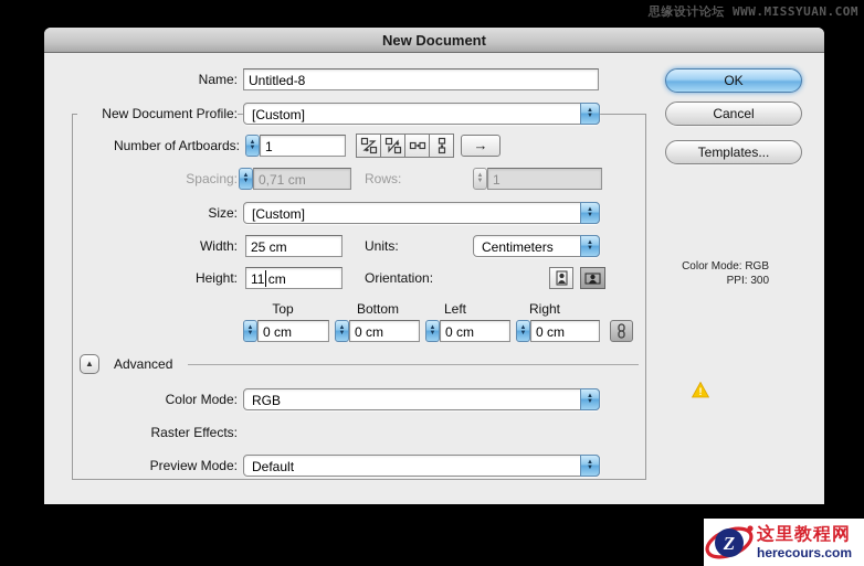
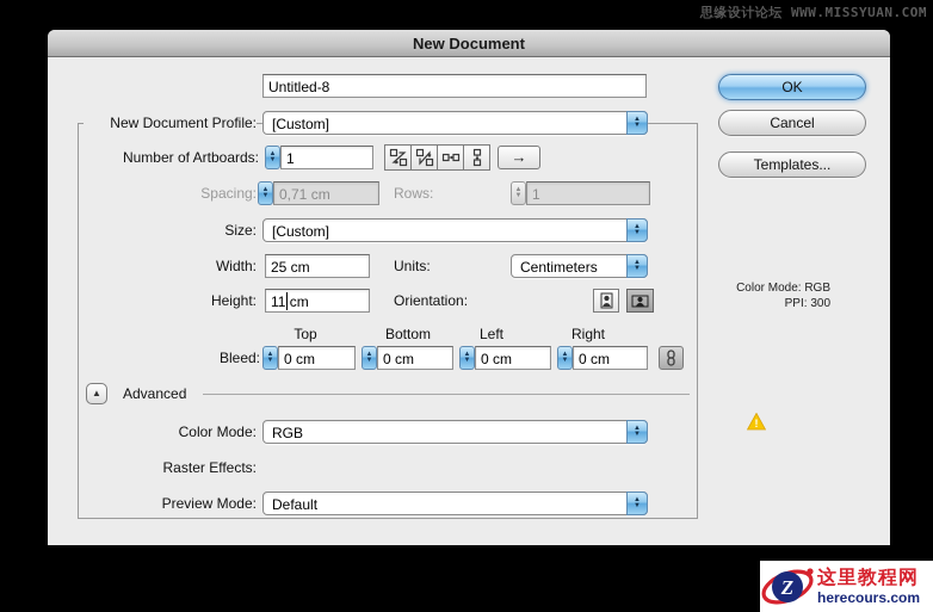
  思缘设计论坛 WWW.MISSYUAN.COM
  New Document
- Name:
  Untitled-8
  New Document Profile:
  [Custom]
  Number of Artboards:
  1
  →
  Spacing:
  0,71 cm
  Rows:
  1
  Size:
  [Custom]
  Width:
  25 cm
  Units:
  Centimeters
  Height:
  11 cm
  Orientation:
  Top
  Bottom
  Left
  Right
+ Bleed:
  0 cm
  0 cm
  0 cm
  0 cm
  ▲
  Advanced
  Color Mode:
  RGB
  Raster Effects:
  Preview Mode:
  Default
  OK
  Cancel
  Templates...
  Color Mode: RGB
  PPI: 300
  !
  Z
  这里教程网
  herecours.com
